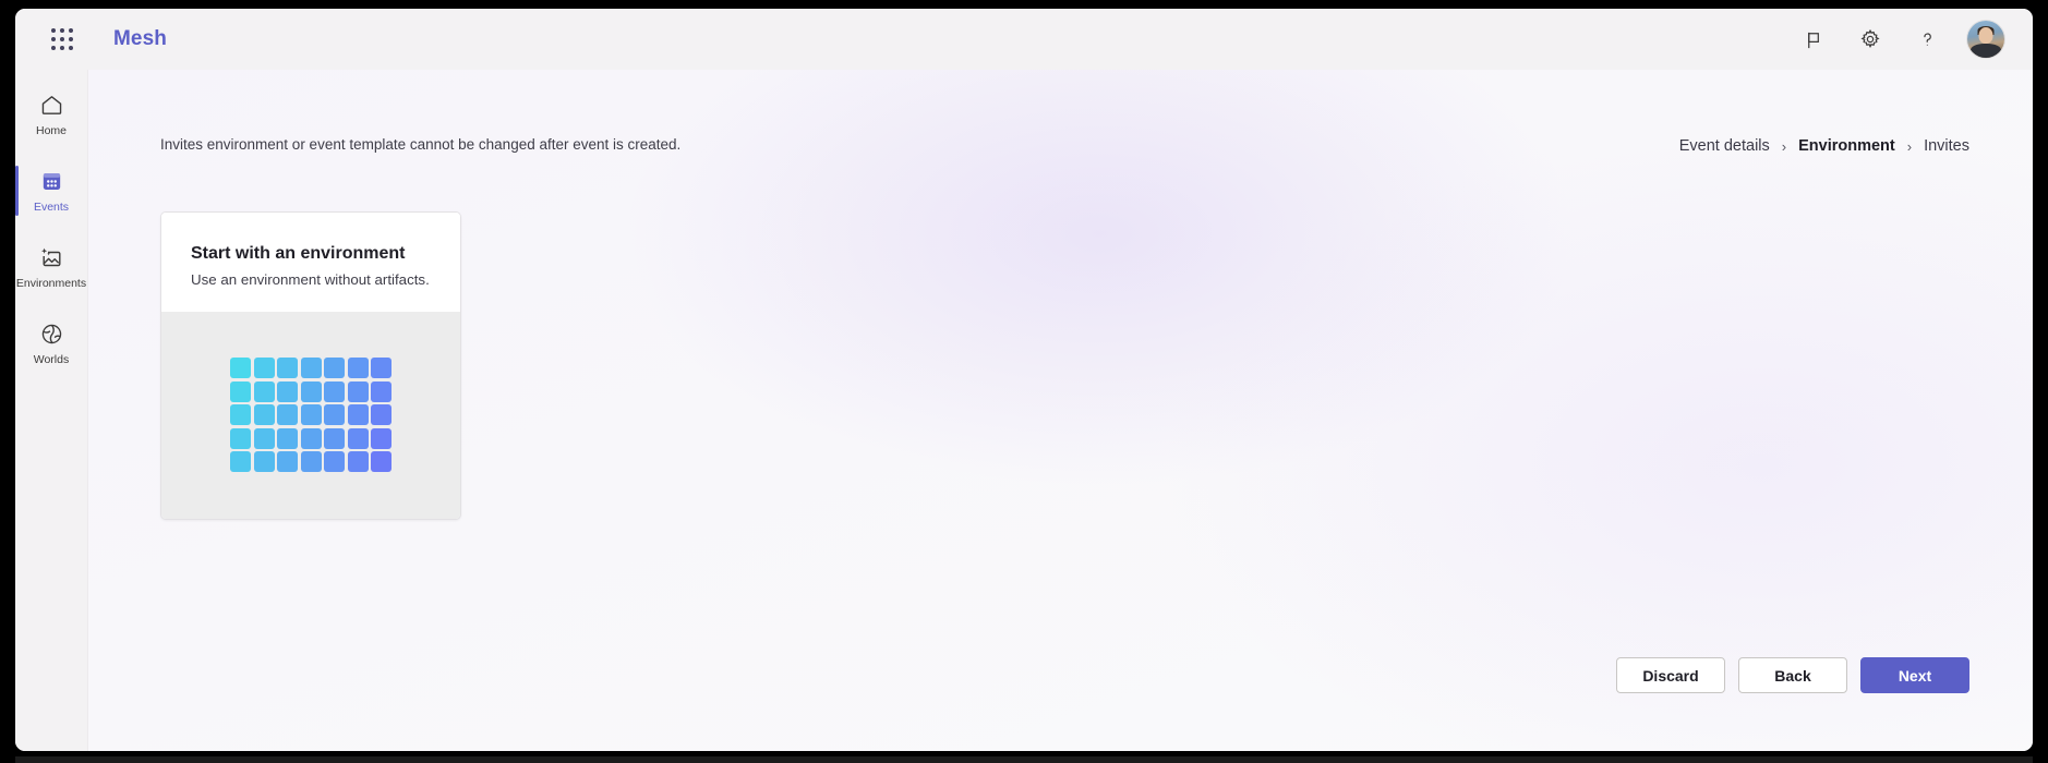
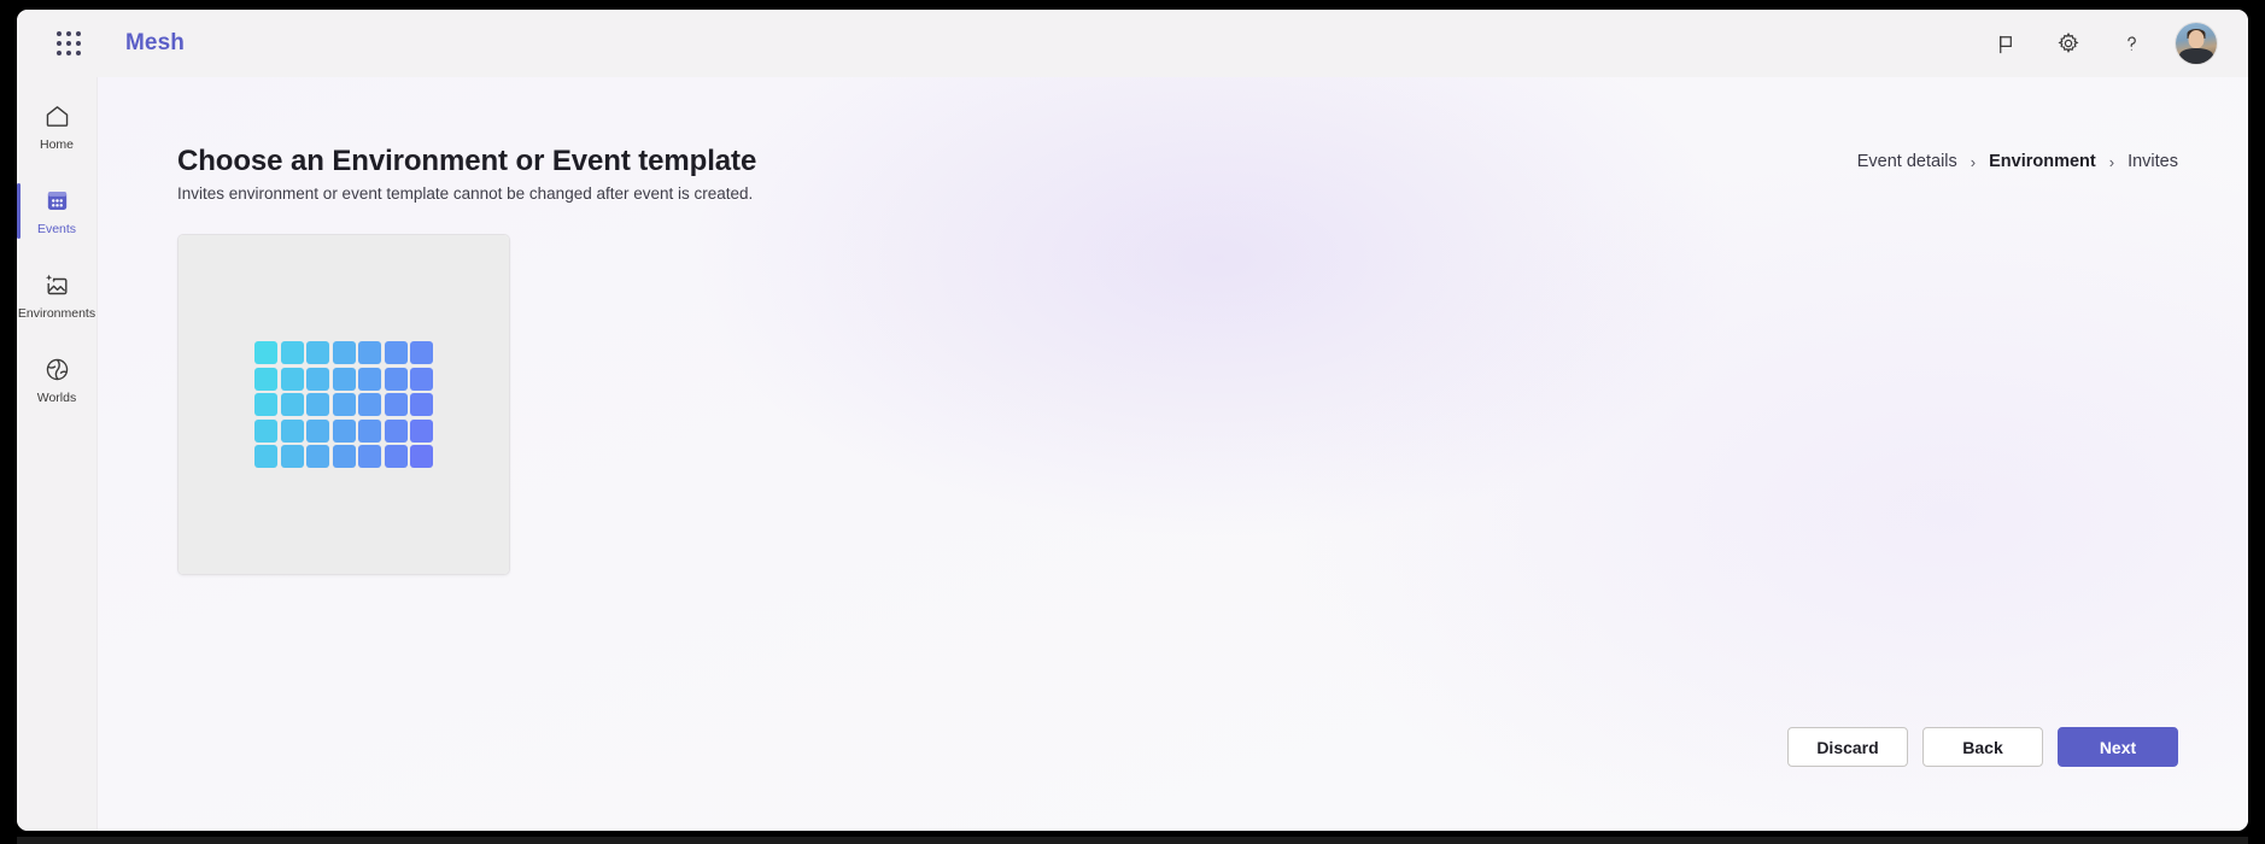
  Mesh
  Home
  Events
  Environments
  Worlds
+ Choose an Environment or Event template
  Invites environment or event template cannot be changed after event is created.
  Event details
  ›
  Environment
  ›
  Invites
- Start with an environment
- Use an environment without artifacts.
  Discard
  Back
  Next
